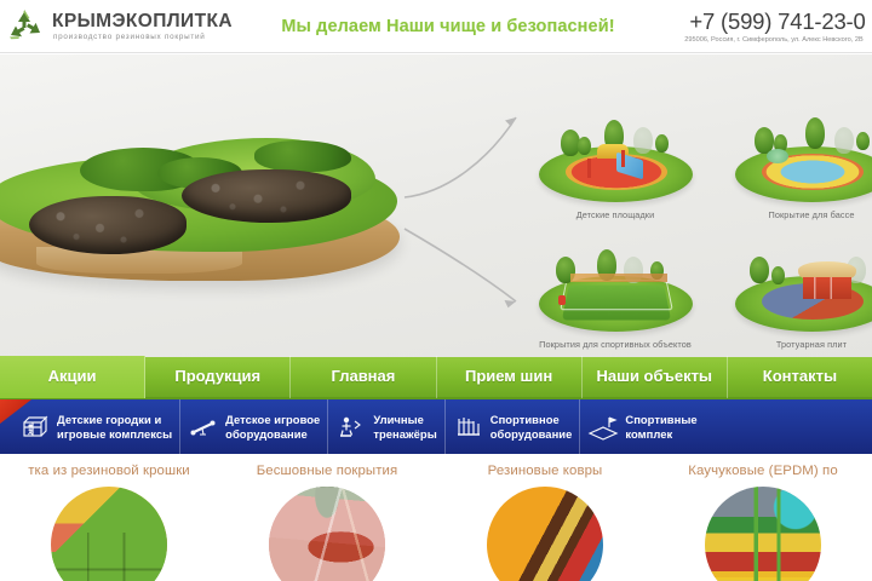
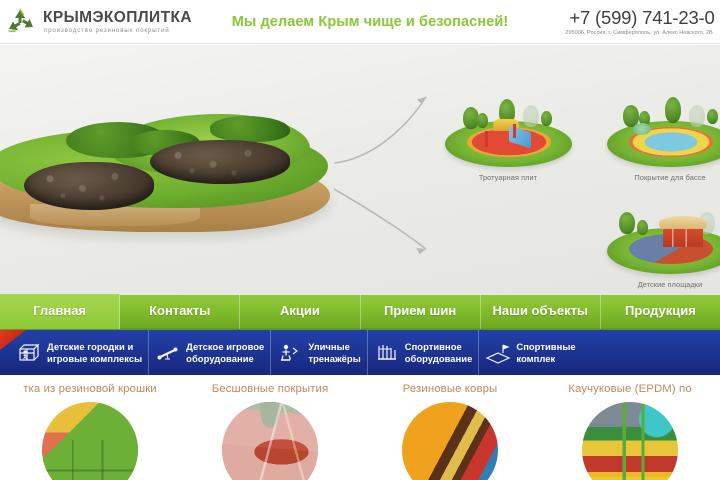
  КРЫМЭКОПЛИТКА
- Мы делаем Наши чище и безопасней!
+ Мы делаем Крым чище и безопасней!
  +7 (599) 741-23-0
- Детские площадки
+ Тротуарная плит
  Покрытие для бассе
- Покрытия для спортивных объектов
- Тротуарная плит
+ Детские площадки
- Акции
+ Главная
- Продукция
+ Контакты
- Главная
+ Акции
  Прием шин
  Наши объекты
- Контакты
+ Продукция
  Детские городки и
  игровые комплексы
  Детское игровое
  оборудование
  Уличные
  тренажёры
  Спортивное
  оборудование
  Спортивные
  комплек
  тка из резиновой крошки
  Бесшовные покрытия
  Резиновые ковры
  Каучуковые (EPDM) по
